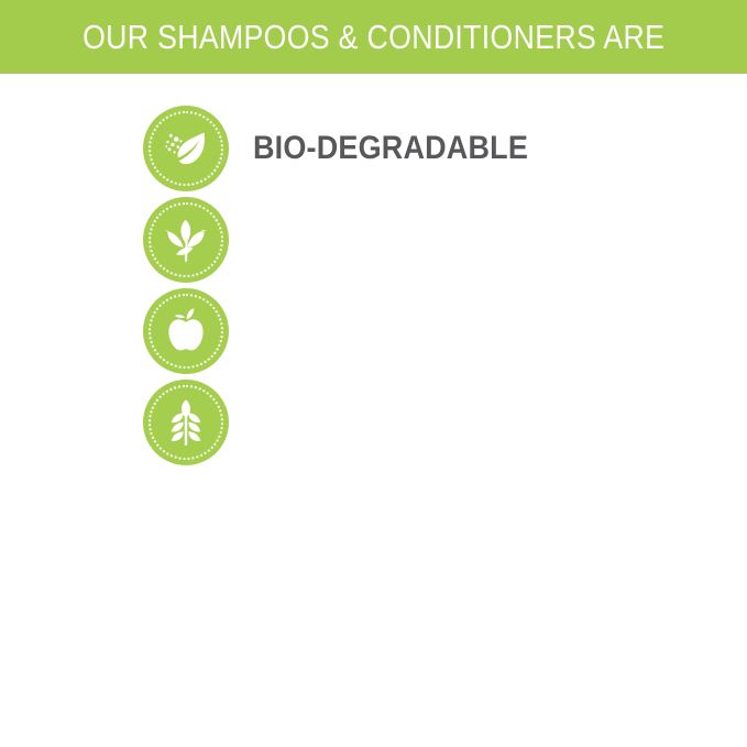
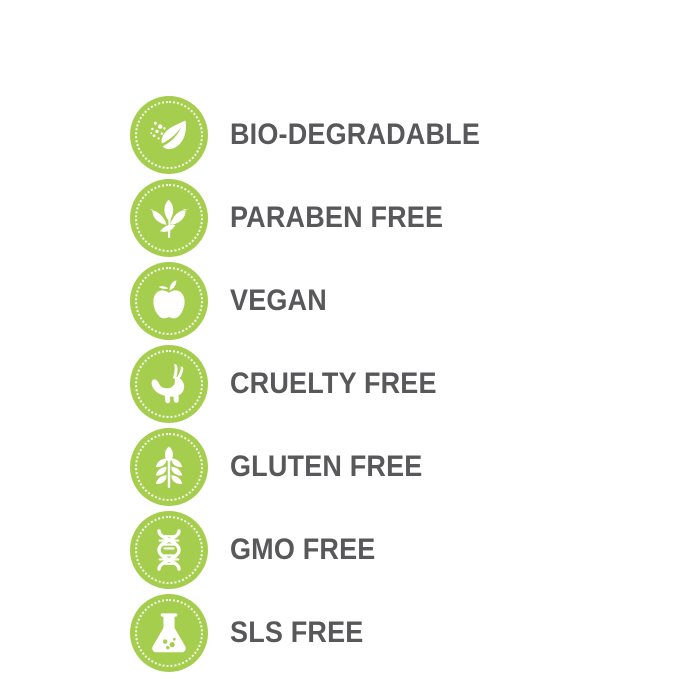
- OUR SHAMPOOS & CONDITIONERS ARE
  BIO-DEGRADABLE
+ PARABEN FREE
+ VEGAN
+ CRUELTY FREE
+ GLUTEN FREE
+ GMO FREE
+ SLS FREE
